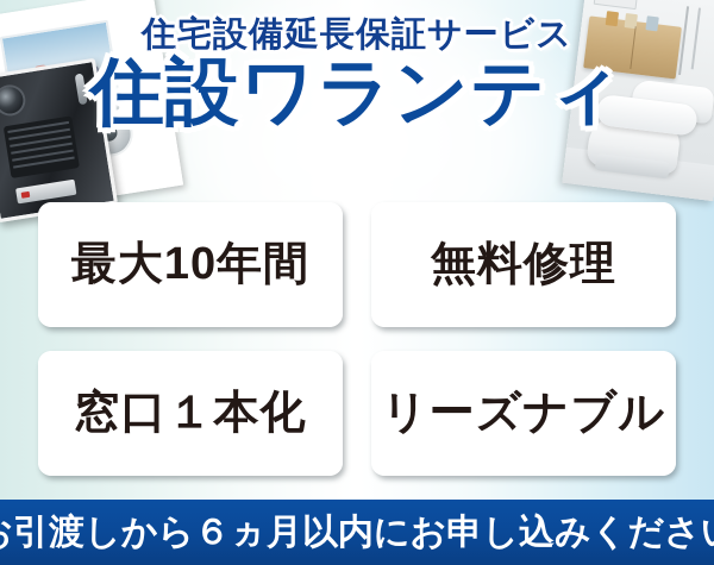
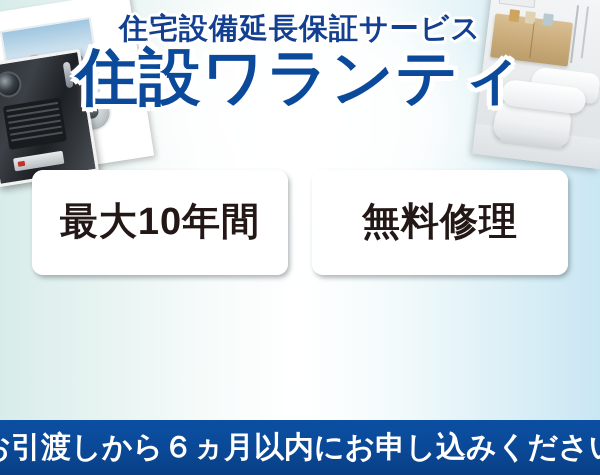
  住宅設備延長保証サービス
  住設ワランティ
  最大10年間
  無料修理
- 窓口１本化
- リーズナブル
  引渡しから６ヵ月以内にお申し込みくださ
